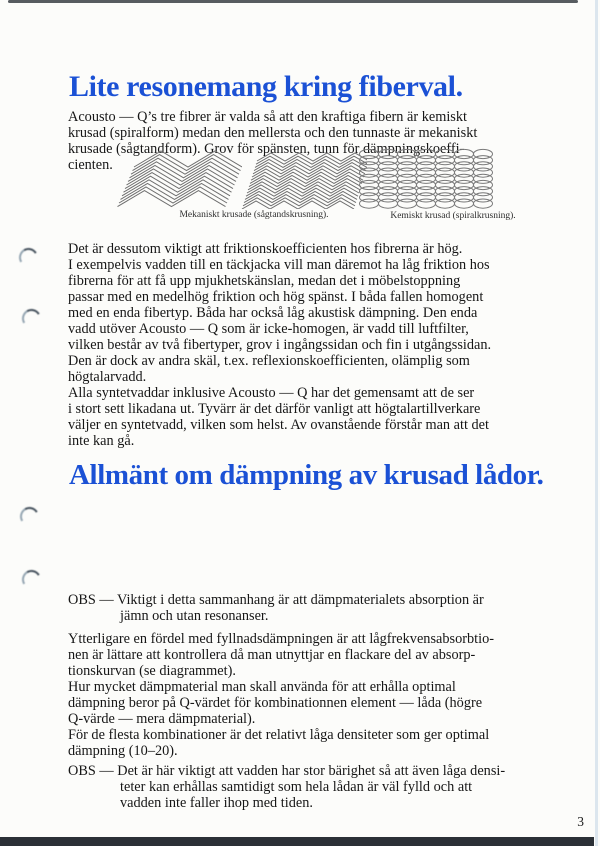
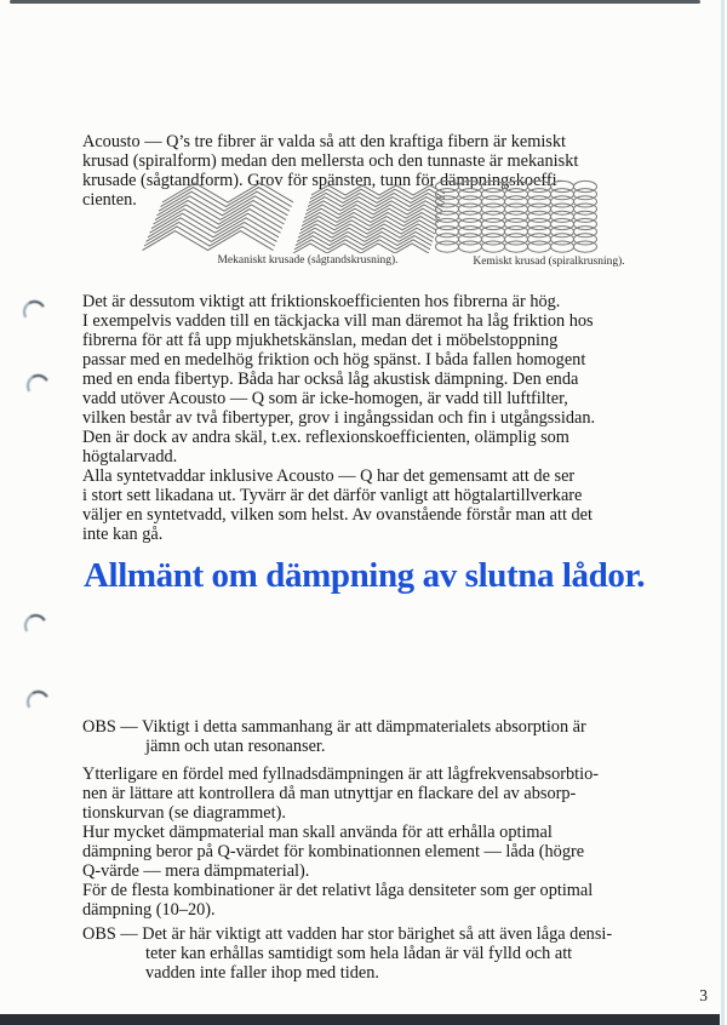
- Lite resonemang kring fiberval.
  Acousto — Q’s tre fibrer är valda så att den kraftiga fibern är kemiskt
  krusad (spiralform) medan den mellersta och den tunnaste är mekaniskt
  krusade (sågtandform). Grov för spänsten, tunn förämngofi
  cienten.
  Mekaniskt krusade (sågtandskrusning).
  Kemiskt krusad (spiralkrusning).
  Det är dessutom viktigt att friktionskoefficienten hos fibrerna är hög.
  I exempelvis vadden till en täckjacka vill man däremot ha låg friktion hos
  fibrerna för att få upp mjukhetskänslan, medan det i möbelstoppning
  passar med en medelhög friktion och hög spänst. I båda fallen homogent
  med en enda fibertyp. Båda har också låg akustisk dämpning. Den enda
  vadd utöver Acousto — Q som är icke-homogen, är vadd till luftfilter,
  vilken består av två fibertyper, grov i ingångssidan och fin i utgångssidan.
  Den är dock av andra skäl, t.ex. reflexionskoefficienten, olämplig som
  högtalarvadd.
  Alla syntetvaddar inklusive Acousto — Q har det gemensamt att de ser
  i stort sett likadana ut. Tyvärr är det därför vanligt att högtalartillverkare
  väljer en syntetvadd, vilken som helst. Av ovanstående förstår man att det
  inte kan gå.
- Allmänt om dämpning av krusad lådor.
+ Allmänt om dämpning av slutna lådor.
  OBS — Viktigt i detta sammanhang är att dämpmaterialets absorption är
  jämn och utan resonanser.
  Ytterligare en fördel med fyllnadsdämpningen är att lågfrekvensabsorbtio-
  nen är lättare att kontrollera då man utnyttjar en flackare del av absorp-
  tionskurvan (se diagrammet).
  Hur mycket dämpmaterial man skall använda för att erhålla optimal
  dämpning beror på Q-värdet för kombinationnen element — låda (högre
  Q-värde — mera dämpmaterial).
  För de flesta kombinationer är det relativt låga densiteter som ger optimal
  dämpning (10–20).
  OBS — Det är här viktigt att vadden har stor bärighet så att även låga densi-
  teter kan erhållas samtidigt som hela lådan är väl fylld och att
  vadden inte faller ihop med tiden.
  3
